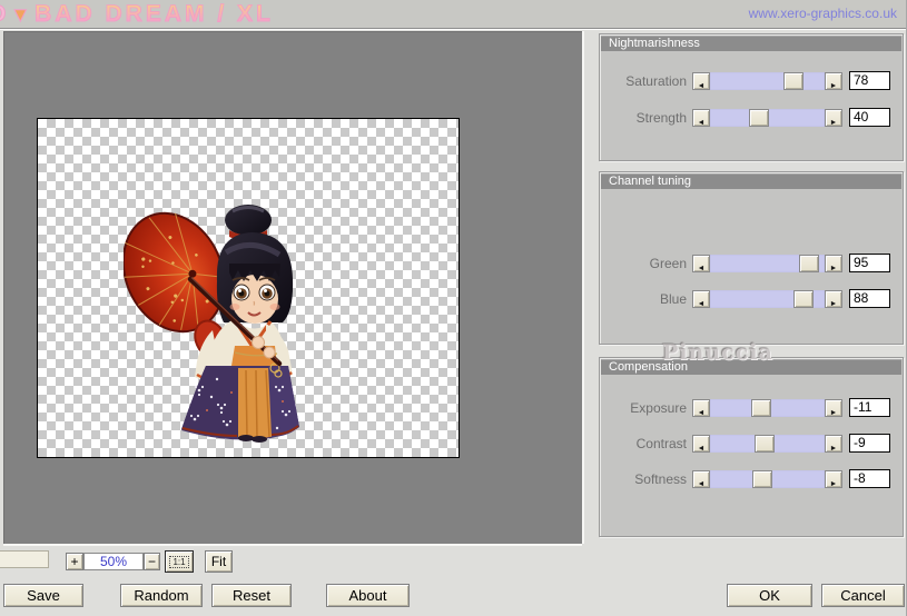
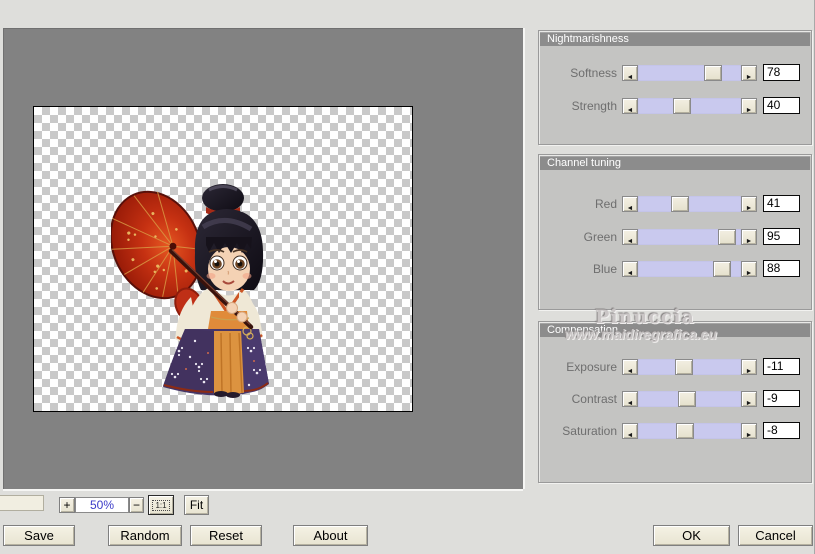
- ▼
- BAD DREAM / XL
- www.xero-graphics.co.uk
  Nightmarishness
- Saturation
+ Softness
  78
  Strength
  40
  Channel tuning
+ Red
+ 41
  Green
  95
  Blue
  88
  Compensation
  Exposure
  -11
  Contrast
  -9
- Softness
+ Saturation
  -8
  Pinuccia
+ www.maidiregrafica.eu
  +
  50%
  −
  1:1
  Fit
  Save
  Random
  Reset
  About
  OK
  Cancel
